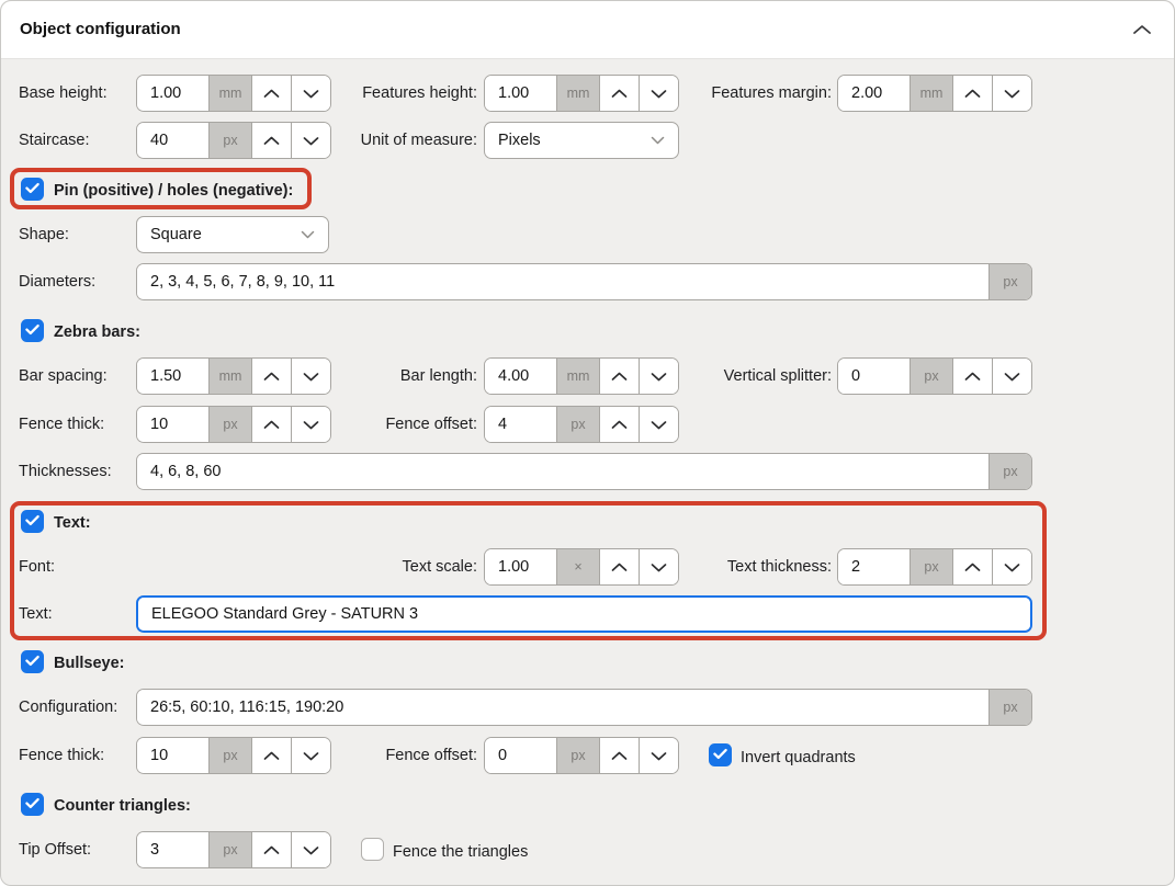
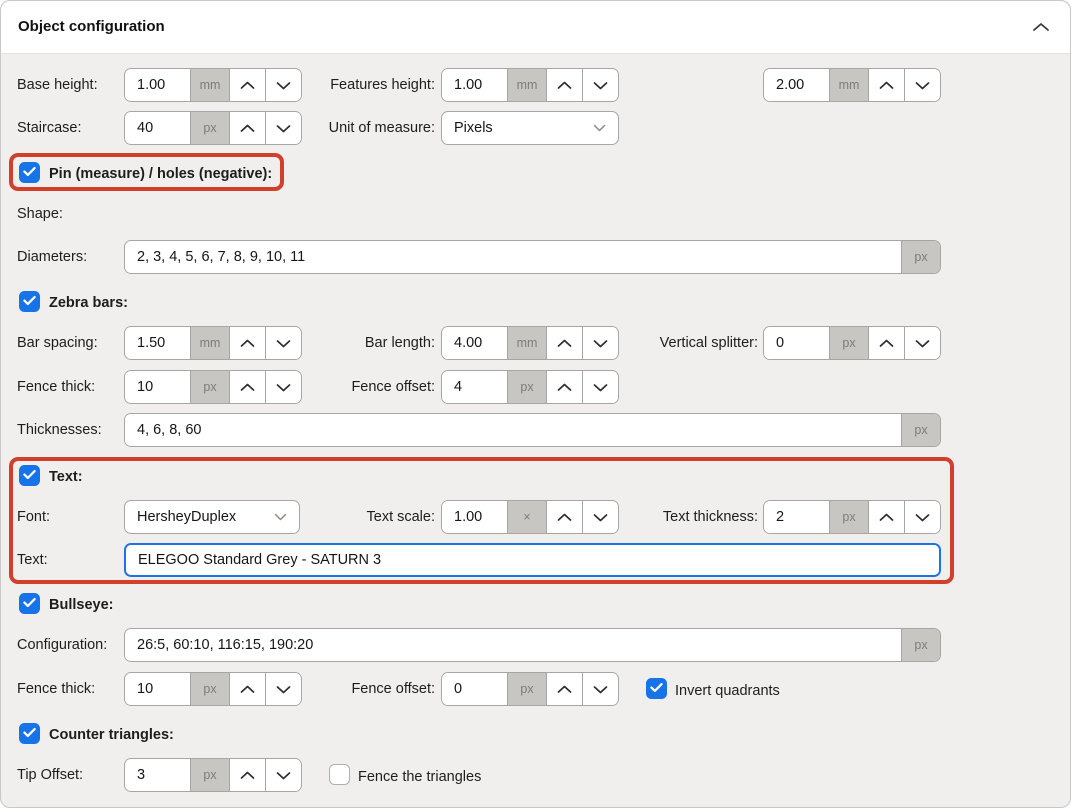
  Object configuration
  Base height:
  1.00
  mm
  Features height:
  1.00
  mm
- Features margin:
  2.00
  mm
  Staircase:
  40
  px
  Unit of measure:
  Pixels
- Pin (positive) / holes (negative):
+ Pin (measure) / holes (negative):
  Shape:
- Square
  Diameters:
  2, 3, 4, 5, 6, 7, 8, 9, 10, 11
  px
  Zebra bars:
  Bar spacing:
  1.50
  mm
  Bar length:
  4.00
  mm
  Vertical splitter:
  0
  px
  Fence thick:
  10
  px
  Fence offset:
  4
  px
  Thicknesses:
  4, 6, 8, 60
  px
  Text:
  Font:
+ HersheyDuplex
  Text scale:
  1.00
  ×
  Text thickness:
  2
  px
  Text:
  ELEGOO Standard Grey - SATURN 3
  Bullseye:
  Configuration:
  26:5, 60:10, 116:15, 190:20
  px
  Fence thick:
  10
  px
  Fence offset:
  0
  px
  Invert quadrants
  Counter triangles:
  Tip Offset:
  3
  px
  Fence the triangles
